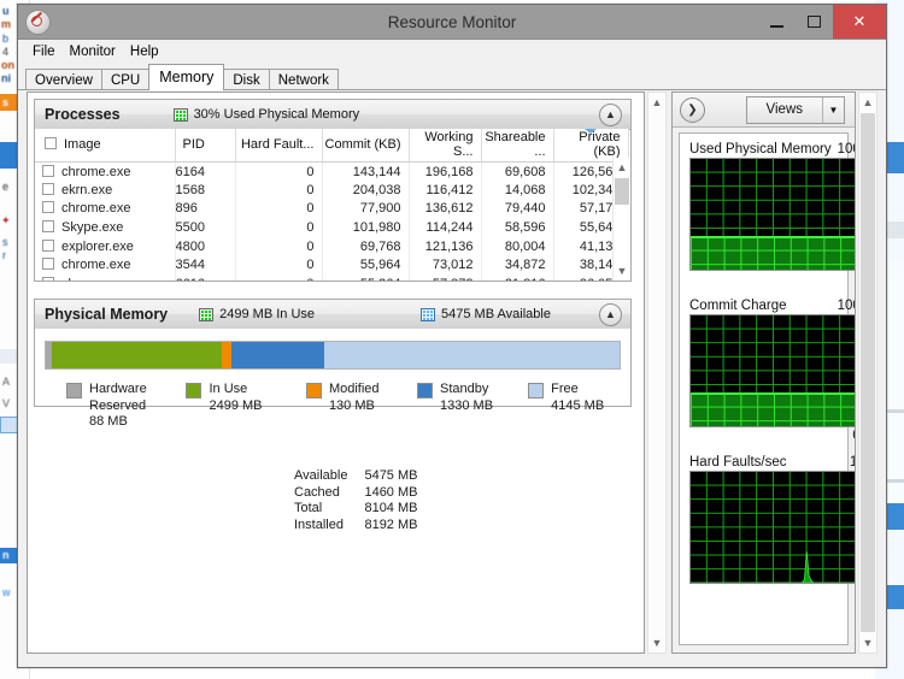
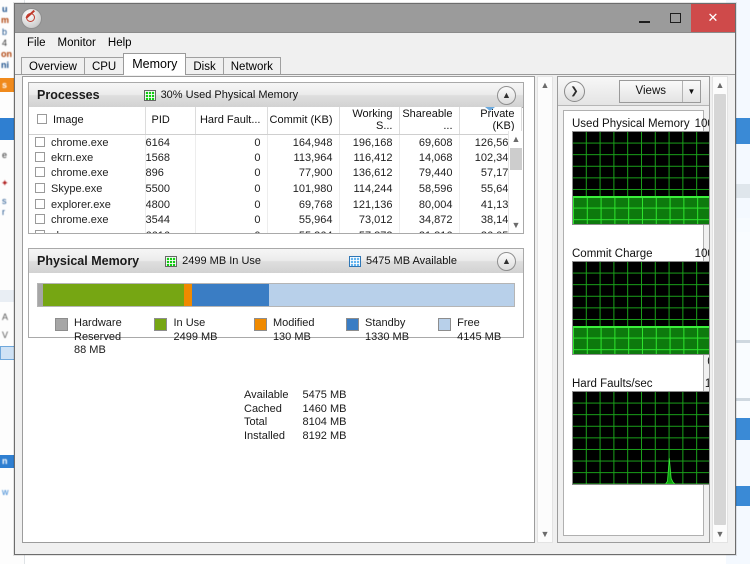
  u
  m
  b
  4
  on
  ni
  s
  e
  ✦
  s
  r
  A
  V
  n
  w
- Resource Monitor
  ✕
  File
  Monitor
  Help
  Overview
  CPU
  Memory
  Disk
  Network
  Processes
  30% Used Physical Memory
  ▲
  Image	PID	Hard Fault...	Commit (KB)	Working S...	Shareable ...	Private (KB)
- chrome.exe	6164	0	143,144	196,168	69,608	126,56
+ chrome.exe	6164	0	164,948	196,168	69,608	126,56
- ekrn.exe	1568	0	204,038	116,412	14,068	102,34
+ ekrn.exe	1568	0	113,964	116,412	14,068	102,34
  chrome.exe	896	0	77,900	136,612	79,440	57,17
  Skype.exe	5500	0	101,980	114,244	58,596	55,64
  explorer.exe	4800	0	69,768	121,136	80,004	41,13
  chrome.exe	3544	0	55,964	73,012	34,872	38,14
  ▲
  ▼
  Physical Memory
  2499 MB In Use
  5475 MB Available
  ▲
  Hardware
  Reserved
  88 MB
  In Use
  2499 MB
  Modified
  130 MB
  Standby
  1330 MB
  Free
  4145 MB
  Available	5475 MB
  Cached	1460 MB
  Total	8104 MB
  Installed	8192 MB
  ▲
  ▼
  ❯
  Views
  ▼
  Used Physical Memory
  Commit Charge
  Hard Faults/sec
  ▲
  ▼
